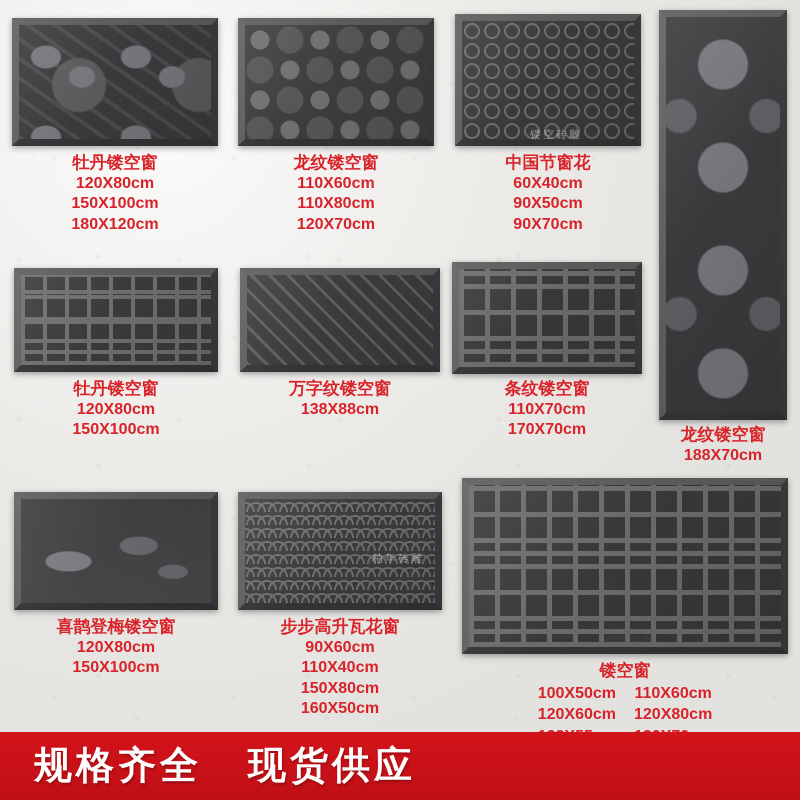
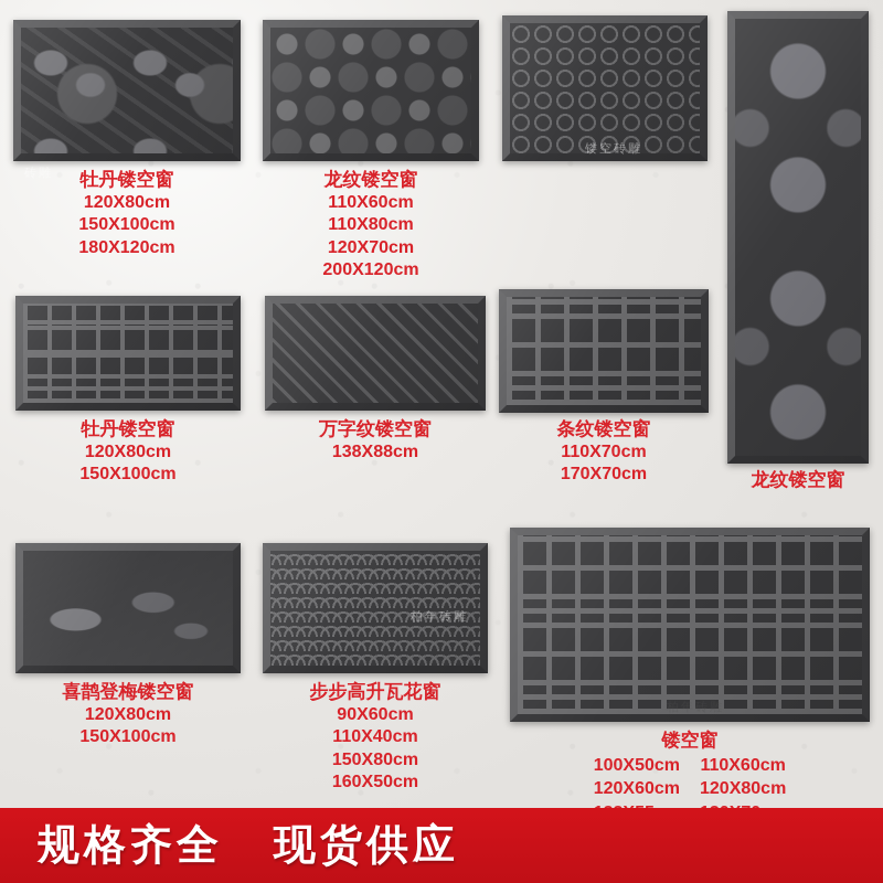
  牡丹镂空窗
  120X80cm
  150X100cm
  180X120cm
  龙纹镂空窗
  110X60cm
  110X80cm
  120X70cm
+ 200X120cm
  镂空砖雕
- 中国节窗花
- 60X40cm
- 90X50cm
- 90X70cm
  龙纹镂空窗
- 188X70cm
  牡丹镂空窗
  120X80cm
  150X100cm
  万字纹镂空窗
  138X88cm
  条纹镂空窗
  110X70cm
  170X70cm
  喜鹊登梅镂空窗
  120X80cm
  150X100cm
  柏年砖雕
  步步高升瓦花窗
  90X60cm
  110X40cm
  150X80cm
  160X50cm
  柏年砖雕
  镂空窗
  100X50cm
  110X60cm
  120X60cm
  120X80cm
  规格齐全
  现货供应
